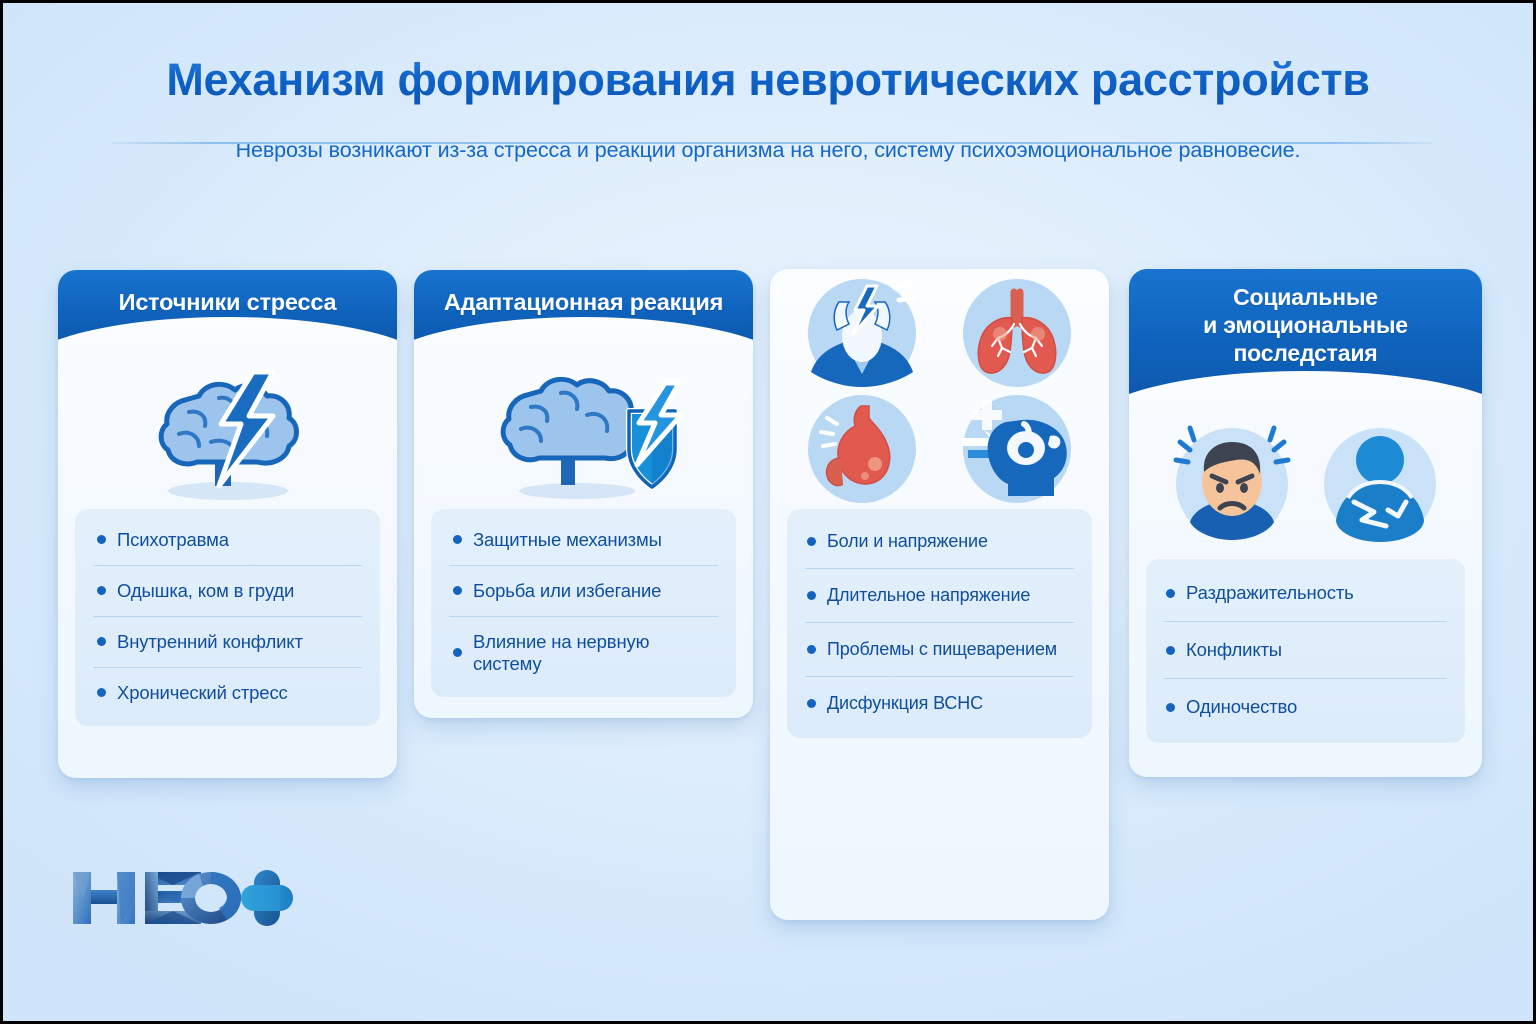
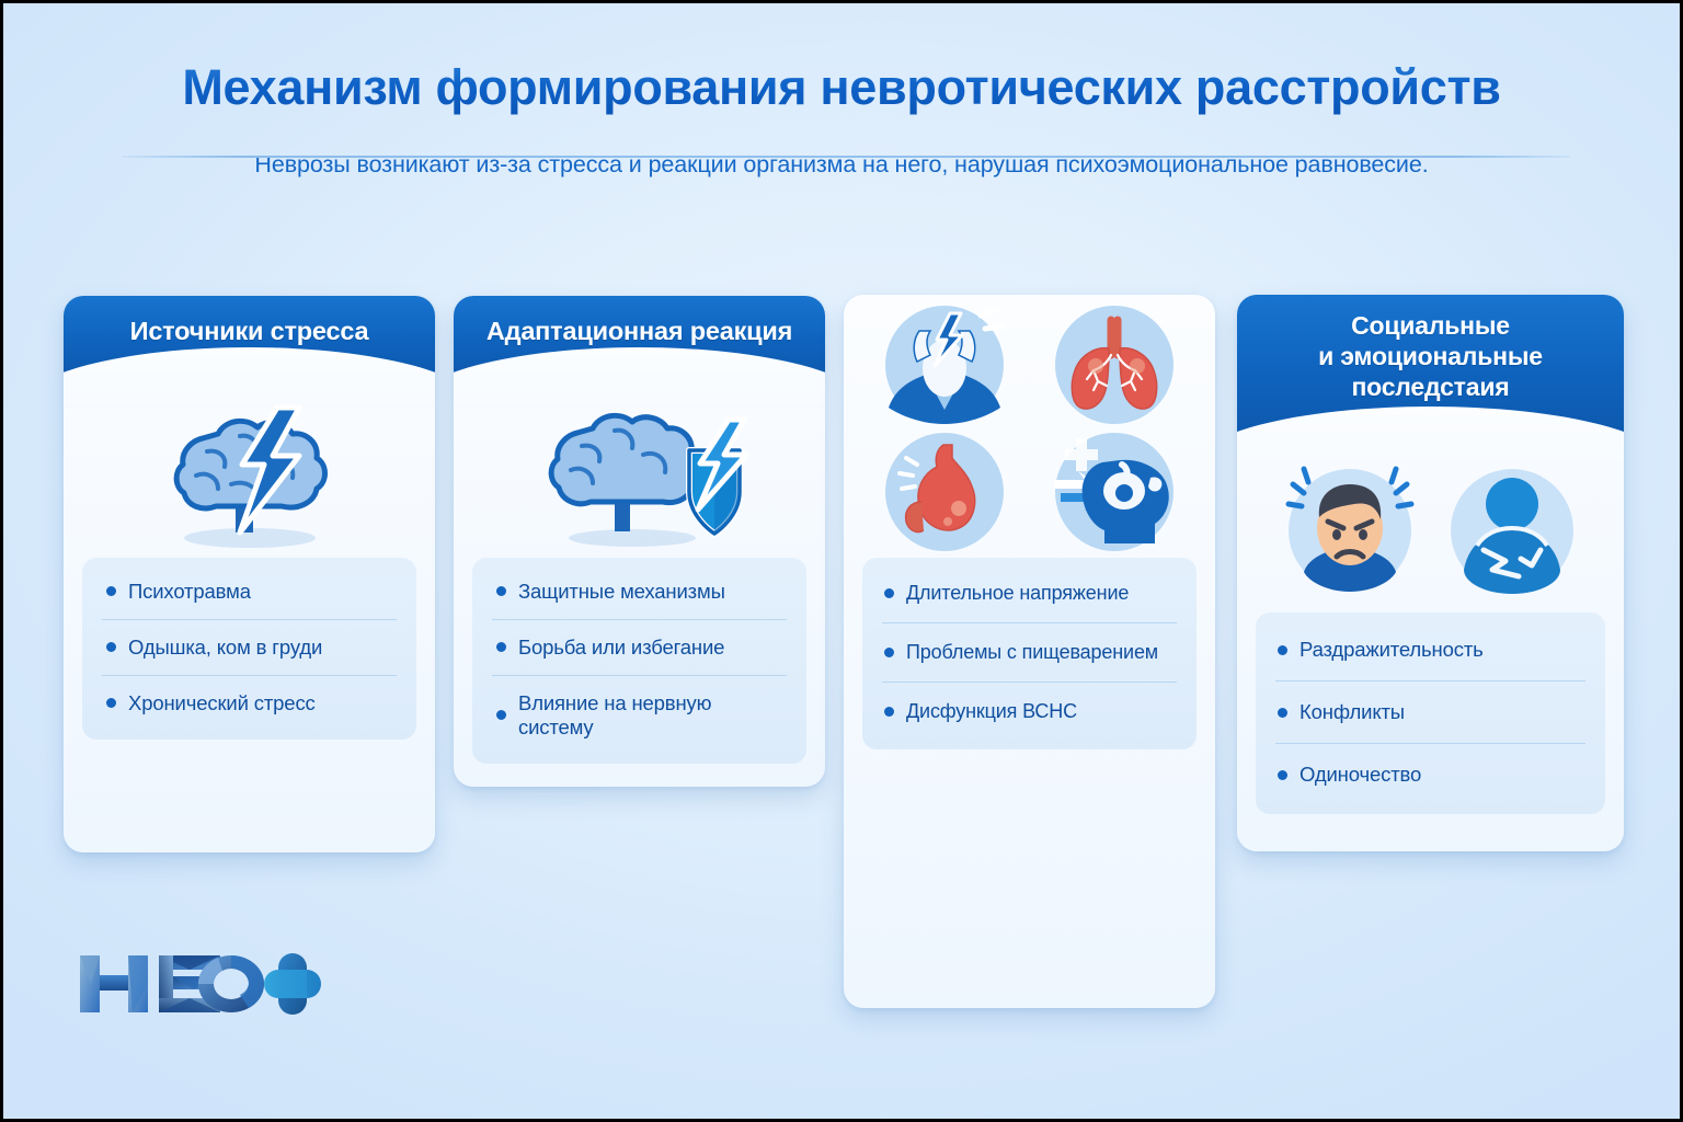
  Механизм формирования невротических расстройств
- Неврозы возникают из-за стресса и реакции организма на него, систему психоэмоциональное равновесие.
+ Неврозы возникают из-за стресса и реакции организма на него, нарушая психоэмоциональное равновесие.
  Источники стресса
  Психотравма
  Одышка, ком в груди
- Внутренний конфликт
  Хронический стресс
  Адаптационная реакция
  Защитные механизмы
  Борьба или избегание
  Влияние на нервную систему
- Боли и напряжение
  Длительное напряжение
  Проблемы с пищеварением
  Дисфункция ВСНС
  Социальные
  и эмоциональные
  последстаия
  Раздражительность
  Конфликты
  Одиночество
